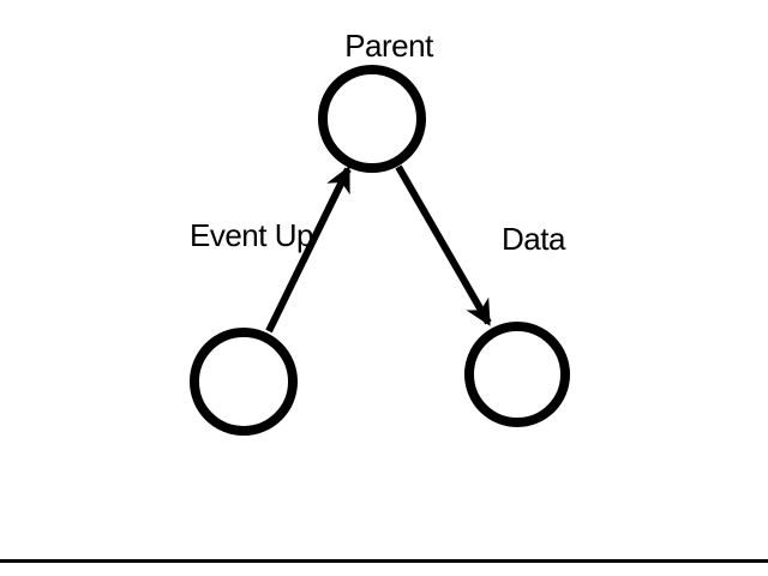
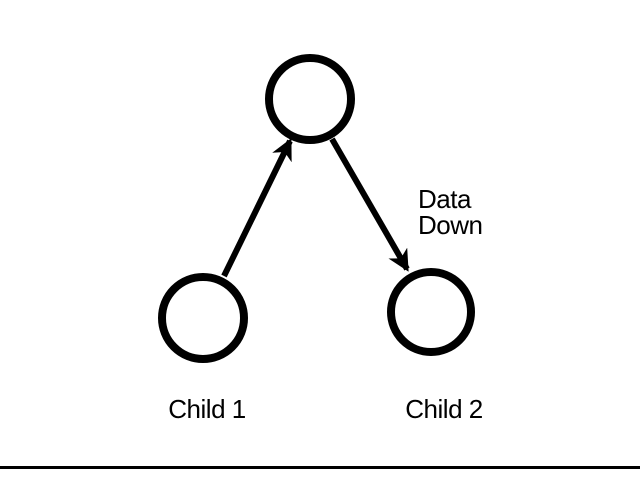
- Parent
- Event Up
  Data
+ Down
+ Child 1
+ Child 2
